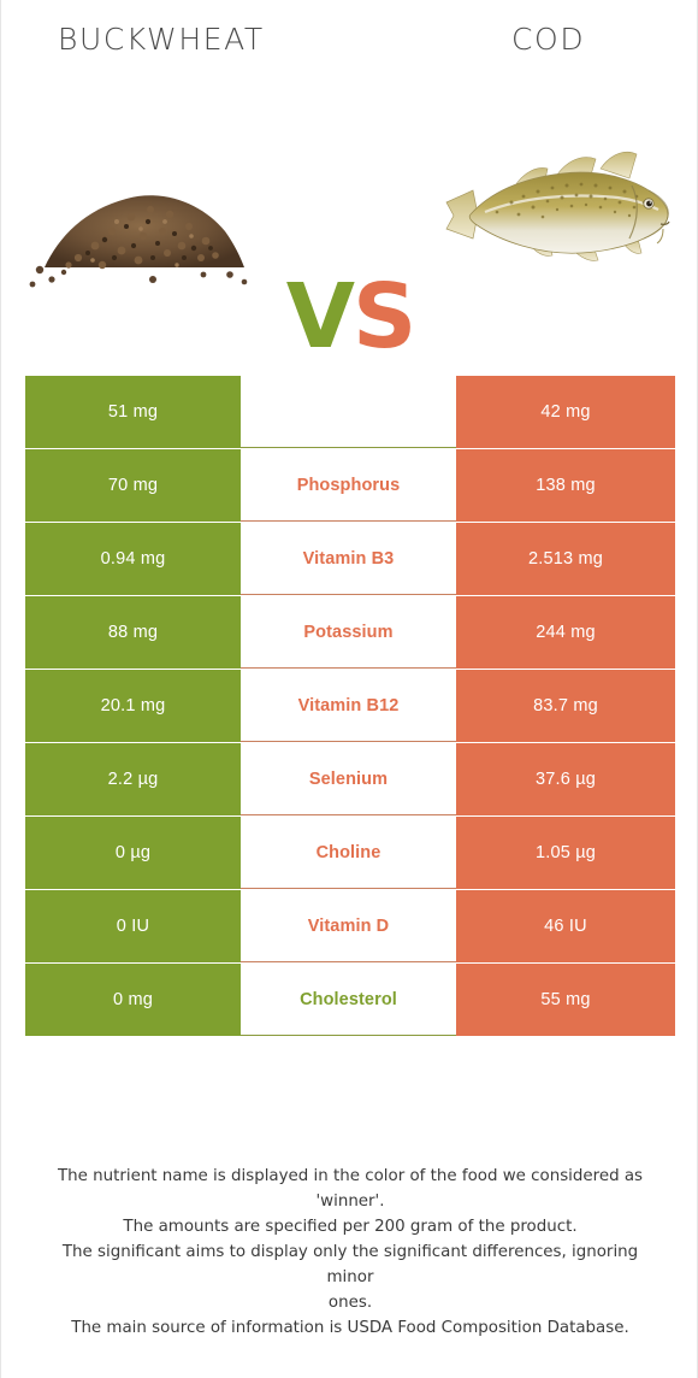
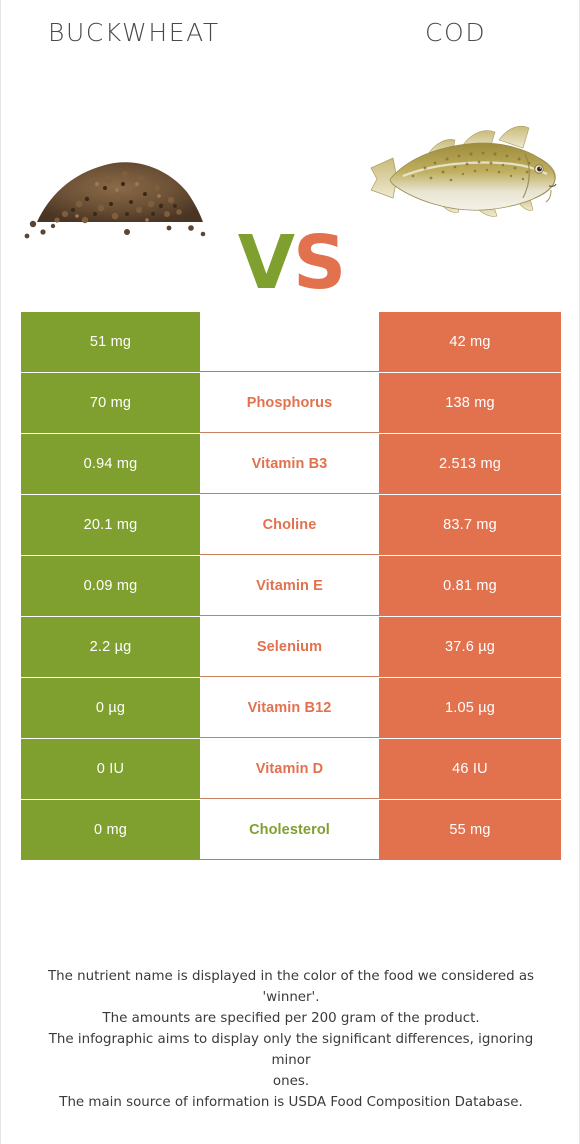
  BUCKWHEAT
  COD
  VS
  51 mg
  42 mg
  70 mg
  Phosphorus
  138 mg
  0.94 mg
  Vitamin B3
  2.513 mg
- 88 mg
- Potassium
- 244 mg
  20.1 mg
- Vitamin B12
+ Choline
  83.7 mg
+ 0.09 mg
+ Vitamin E
+ 0.81 mg
  2.2 µg
  Selenium
  37.6 µg
  0 µg
- Choline
+ Vitamin B12
  1.05 µg
  0 IU
  Vitamin D
  46 IU
  0 mg
  Cholesterol
  55 mg
  The nutrient name is displayed in the color of the food we considered as
  'winner'.
  The amounts are specified per 200 gram of the product.
- The significant aims to display only the significant differences, ignoring minor
+ The infographic aims to display only the significant differences, ignoring minor
  ones.
  The main source of information is USDA Food Composition Database.
